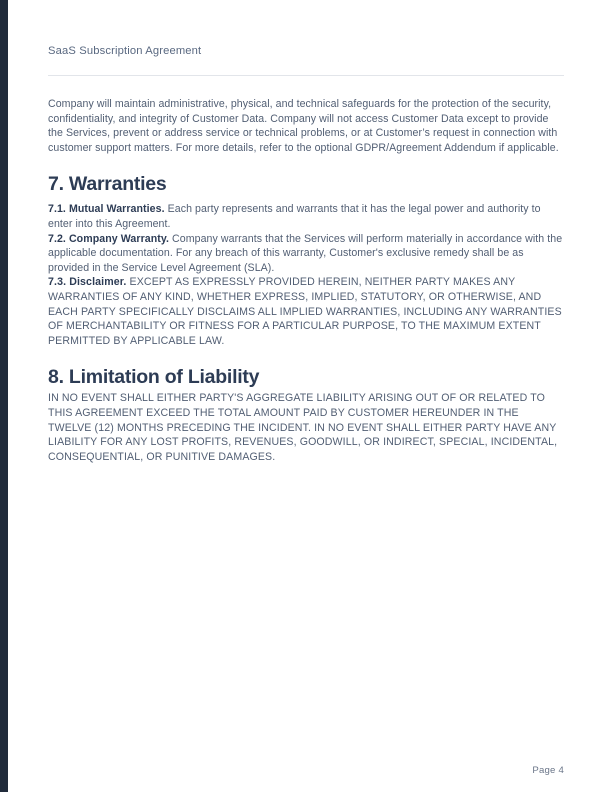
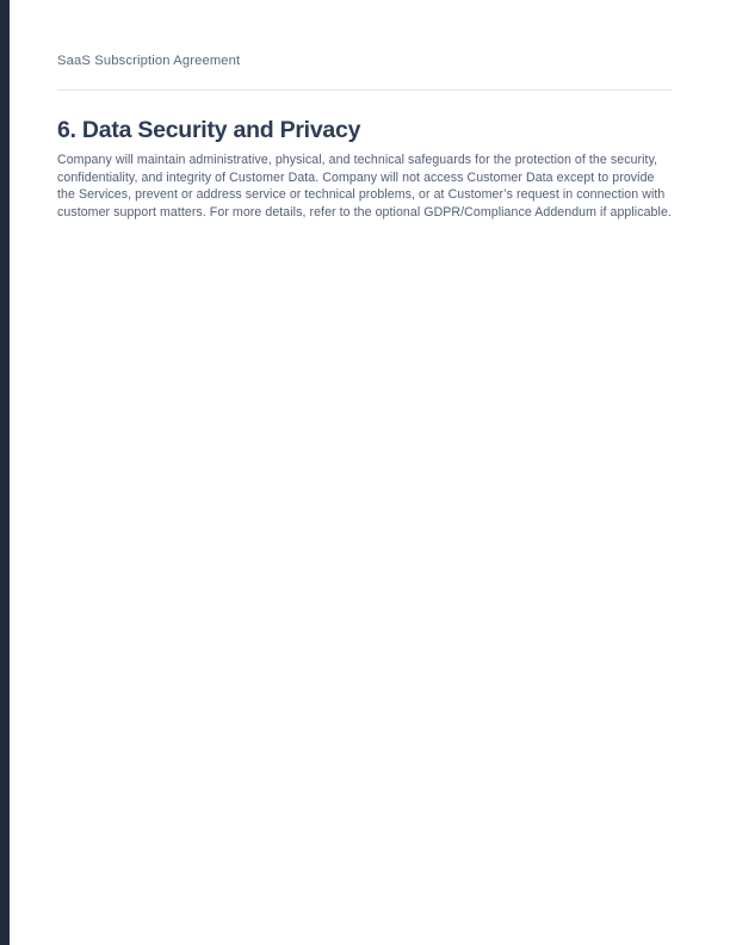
  SaaS Subscription Agreement
+ 6. Data Security and Privacy
- Company will maintain administrative, physical, and technical safeguards for the protection of the security, confidentiality, and integrity of Customer Data. Company will not access Customer Data except to provide the Services, prevent or address service or technical problems, or at Customer’s request in connection with customer support matters. For more details, refer to the optional GDPR/Agreement Addendum if applicable.
+ Company will maintain administrative, physical, and technical safeguards for the protection of the security, confidentiality, and integrity of Customer Data. Company will not access Customer Data except to provide the Services, prevent or address service or technical problems, or at Customer’s request in connection with customer support matters. For more details, refer to the optional GDPR/Compliance Addendum if applicable.
- 7. Warranties
- 7.1. Mutual Warranties. Each party represents and warrants that it has the legal power and authority to enter into this Agreement.
- 7.2. Company Warranty. Company warrants that the Services will perform materially in accordance with the applicable documentation. For any breach of this warranty, Customer's exclusive remedy shall be as provided in the Service Level Agreement (SLA).
- 7.3. Disclaimer. EXCEPT AS EXPRESSLY PROVIDED HEREIN, NEITHER PARTY MAKES ANY WARRANTIES OF ANY KIND, WHETHER EXPRESS, IMPLIED, STATUTORY, OR OTHERWISE, AND EACH PARTY SPECIFICALLY DISCLAIMS ALL IMPLIED WARRANTIES, INCLUDING ANY WARRANTIES OF MERCHANTABILITY OR FITNESS FOR A PARTICULAR PURPOSE, TO THE MAXIMUM EXTENT PERMITTED BY APPLICABLE LAW.
- 8. Limitation of Liability
- IN NO EVENT SHALL EITHER PARTY'S AGGREGATE LIABILITY ARISING OUT OF OR RELATED TO THIS AGREEMENT EXCEED THE TOTAL AMOUNT PAID BY CUSTOMER HEREUNDER IN THE TWELVE (12) MONTHS PRECEDING THE INCIDENT. IN NO EVENT SHALL EITHER PARTY HAVE ANY LIABILITY FOR ANY LOST PROFITS, REVENUES, GOODWILL, OR INDIRECT, SPECIAL, INCIDENTAL, CONSEQUENTIAL, OR PUNITIVE DAMAGES.
- Page 4
